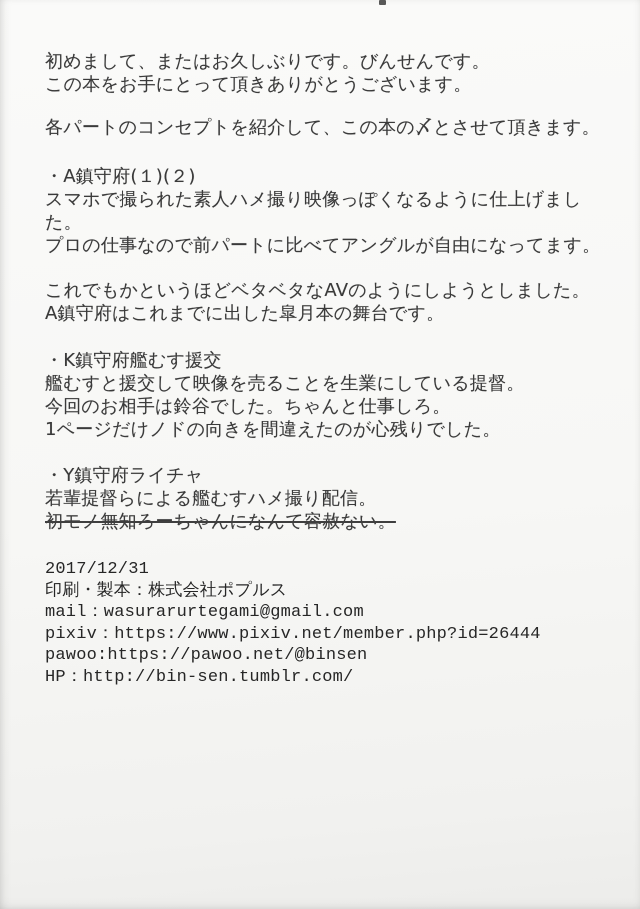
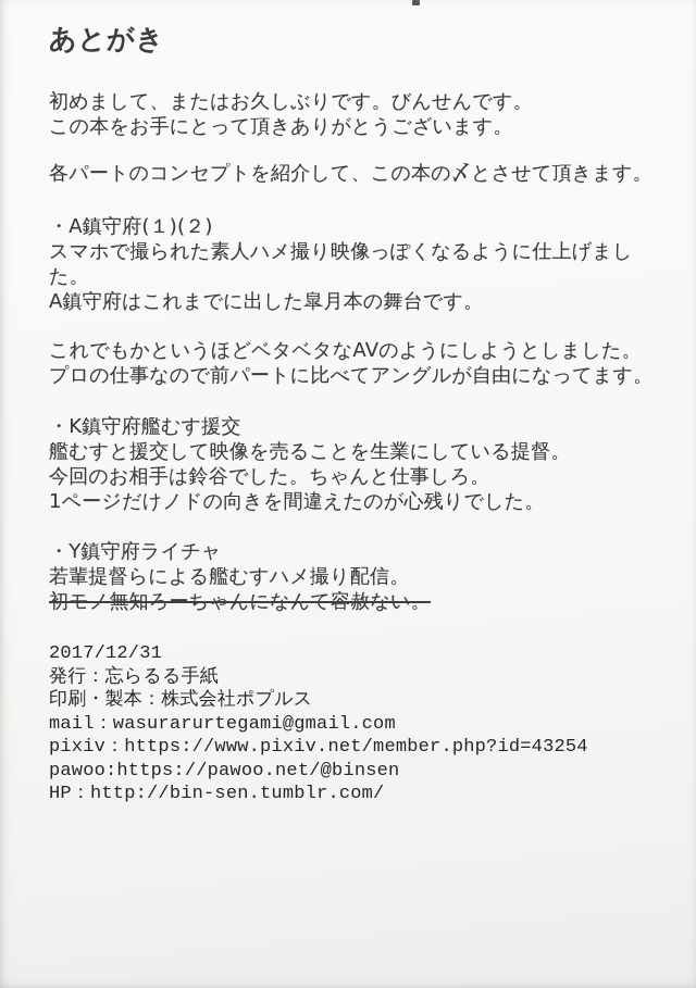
+ あとがき
  初めまして、またはお久しぶりです。びんせんです。
  この本をお手にとって頂きありがとうございます。
  各パートのコンセプトを紹介して、この本の〆とさせて頂きます。
  ・A鎮守府(１)(２)
  スマホで撮られた素人ハメ撮り映像っぽくなるように仕上げました。
- プロの仕事なので前パートに比べてアングルが自由になってます。
+ A鎮守府はこれまでに出した皐月本の舞台です。
  これでもかというほどベタベタなAVのようにしようとしました。
- A鎮守府はこれまでに出した皐月本の舞台です。
+ プロの仕事なので前パートに比べてアングルが自由になってます。
  ・K鎮守府艦むす援交
  艦むすと援交して映像を売ることを生業にしている提督。
  今回のお相手は鈴谷でした。ちゃんと仕事しろ。
  1ページだけノドの向きを間違えたのが心残りでした。
  ・Y鎮守府ライチャ
  若輩提督らによる艦むすハメ撮り配信。
  初モノ無知ろーちゃんになんて容赦ない。
  2017/12/31
+ 発行：忘らるる手紙
  印刷・製本：株式会社ポプルス
  mail：wasurarurtegami@gmail.com
- pixiv：https://www.pixiv.net/member.php?id=26444
+ pixiv：https://www.pixiv.net/member.php?id=43254
  pawoo:https://pawoo.net/@binsen
  HP：http://bin-sen.tumblr.com/
